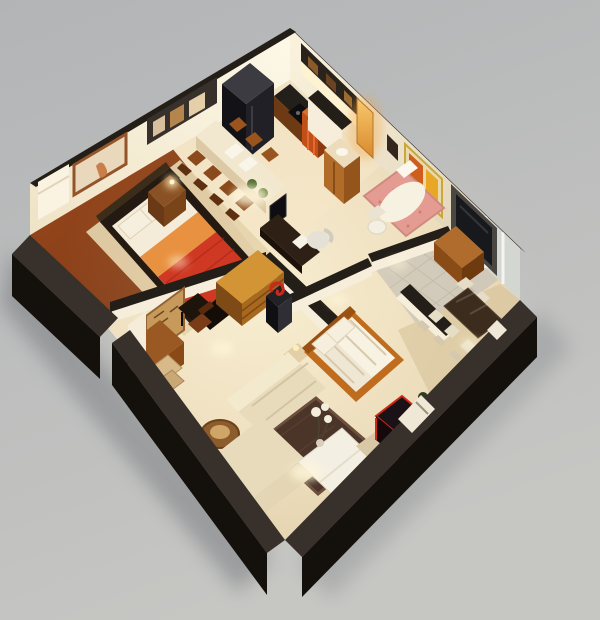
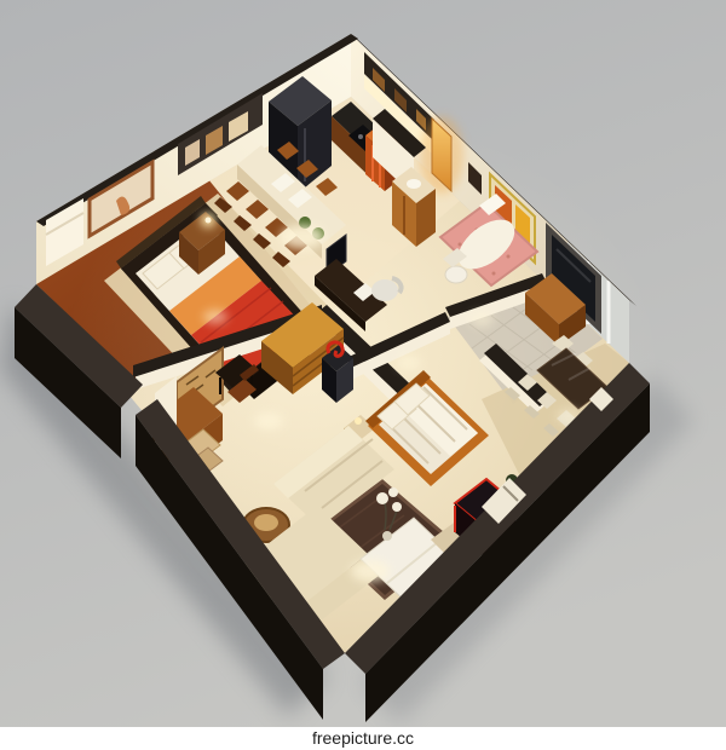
+ freepicture.cc
